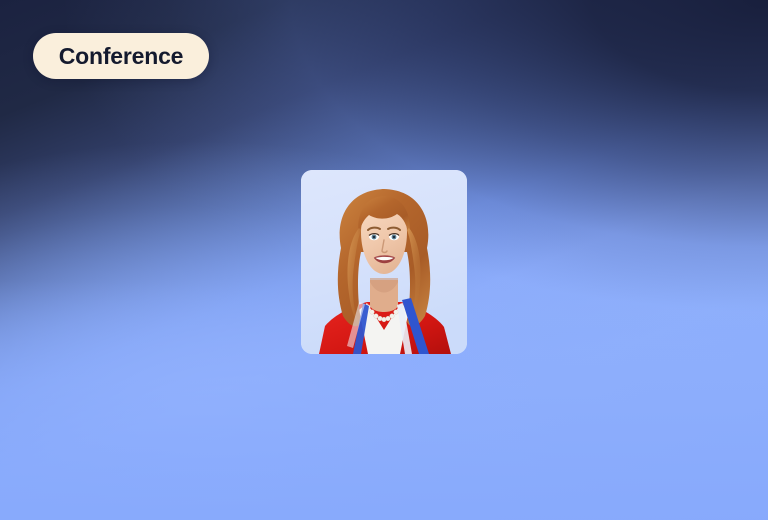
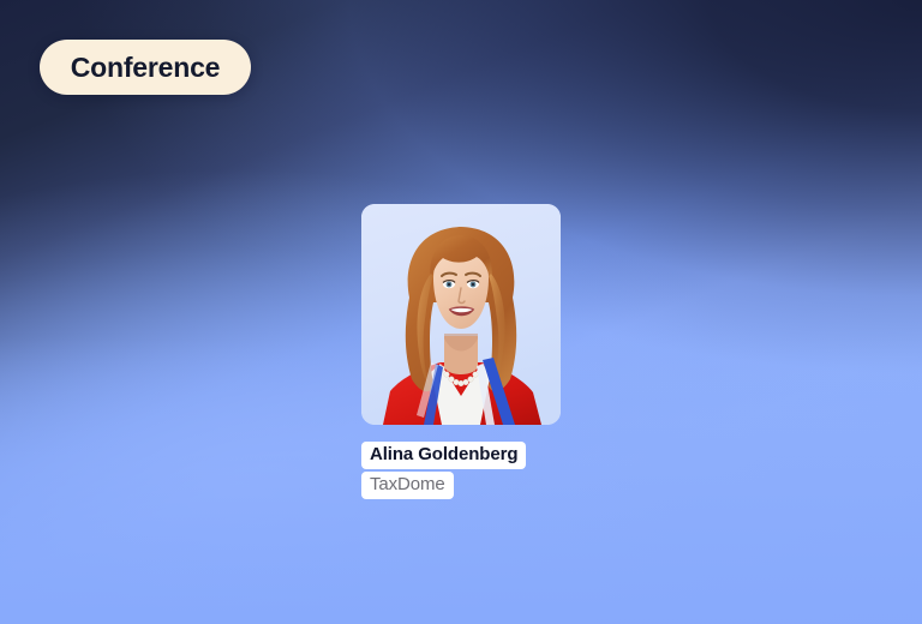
  Conference
+ Alina Goldenberg
+ TaxDome
